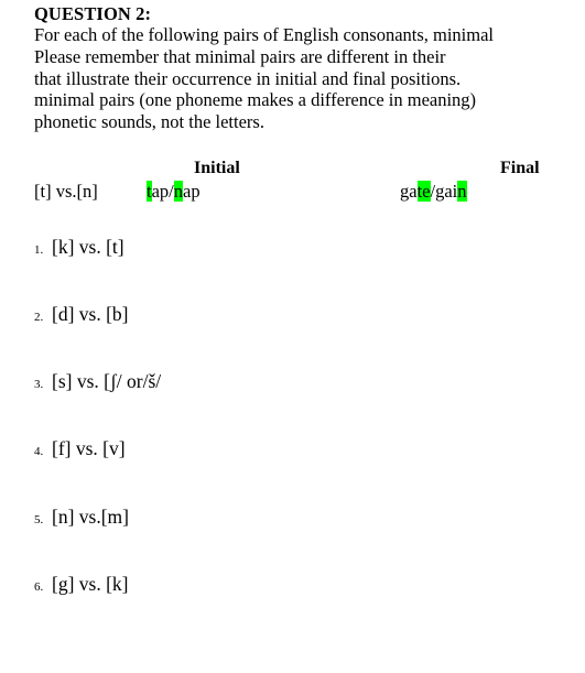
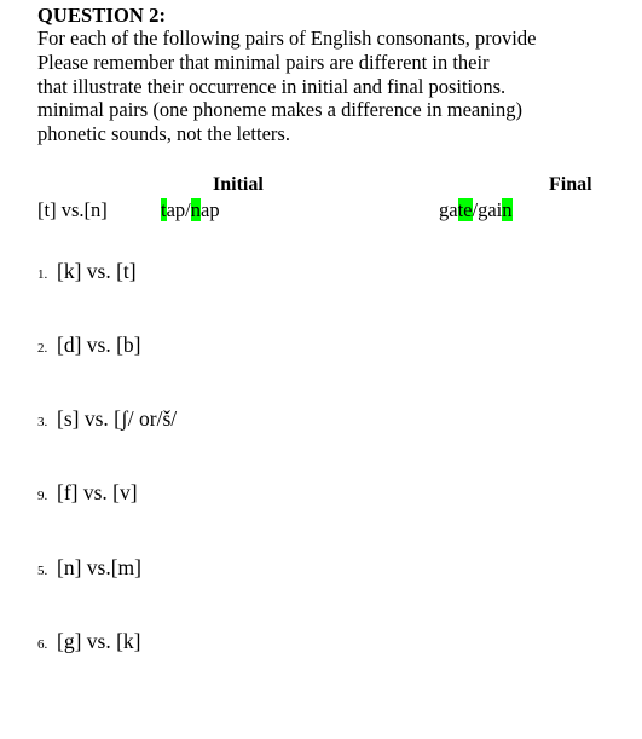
  QUESTION 2:
- For each of the following pairs of English consonants, minimal
+ For each of the following pairs of English consonants, provide
  Please remember that minimal pairs are different in their
  that illustrate their occurrence in initial and final positions.
  minimal pairs (one phoneme makes a difference in meaning)
  phonetic sounds, not the letters.
  Initial
  Final
  [t] vs.[n]
  tap/nap
  gate/gain
  1. [k] vs. [t]
  2. [d] vs. [b]
  3. [s] vs. [ʃ/ or/š/
- 4. [f] vs. [v]
+ 9. [f] vs. [v]
  5. [n] vs.[m]
  6. [g] vs. [k]
